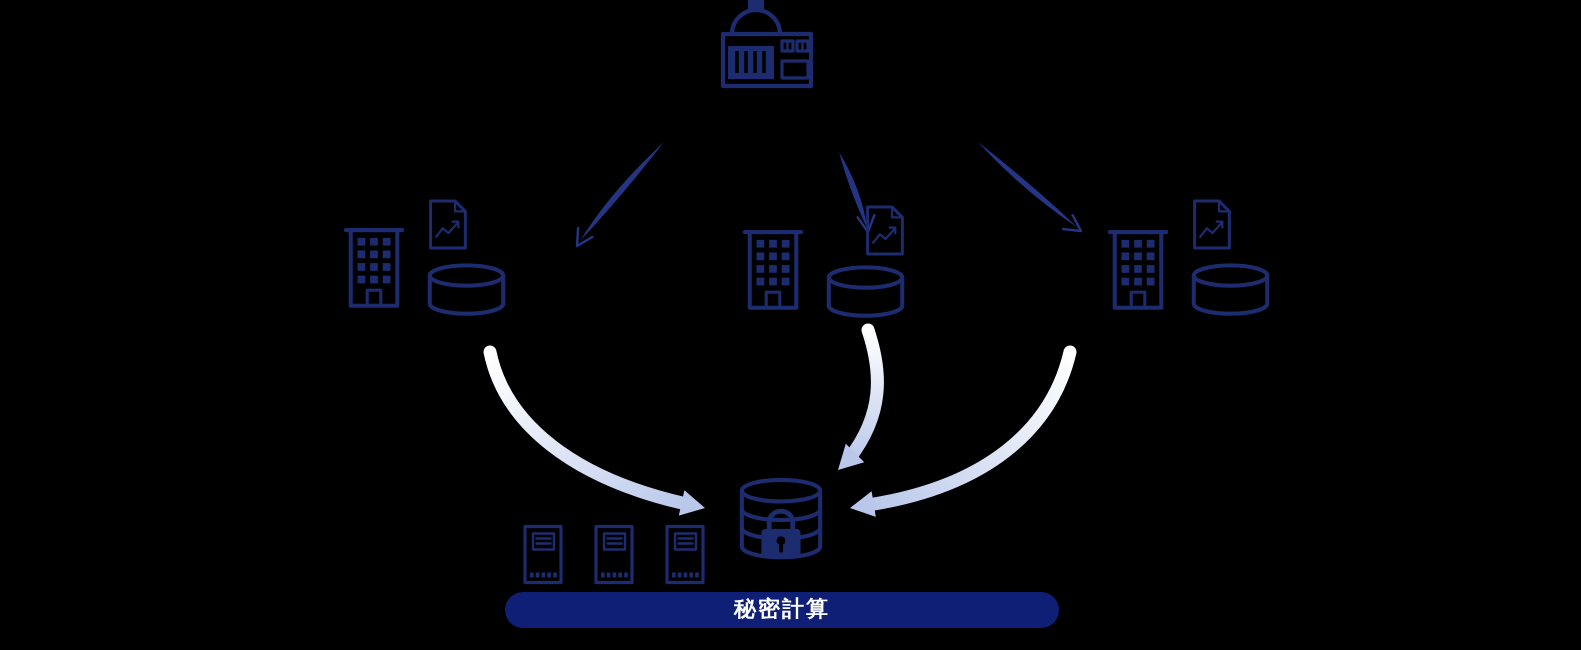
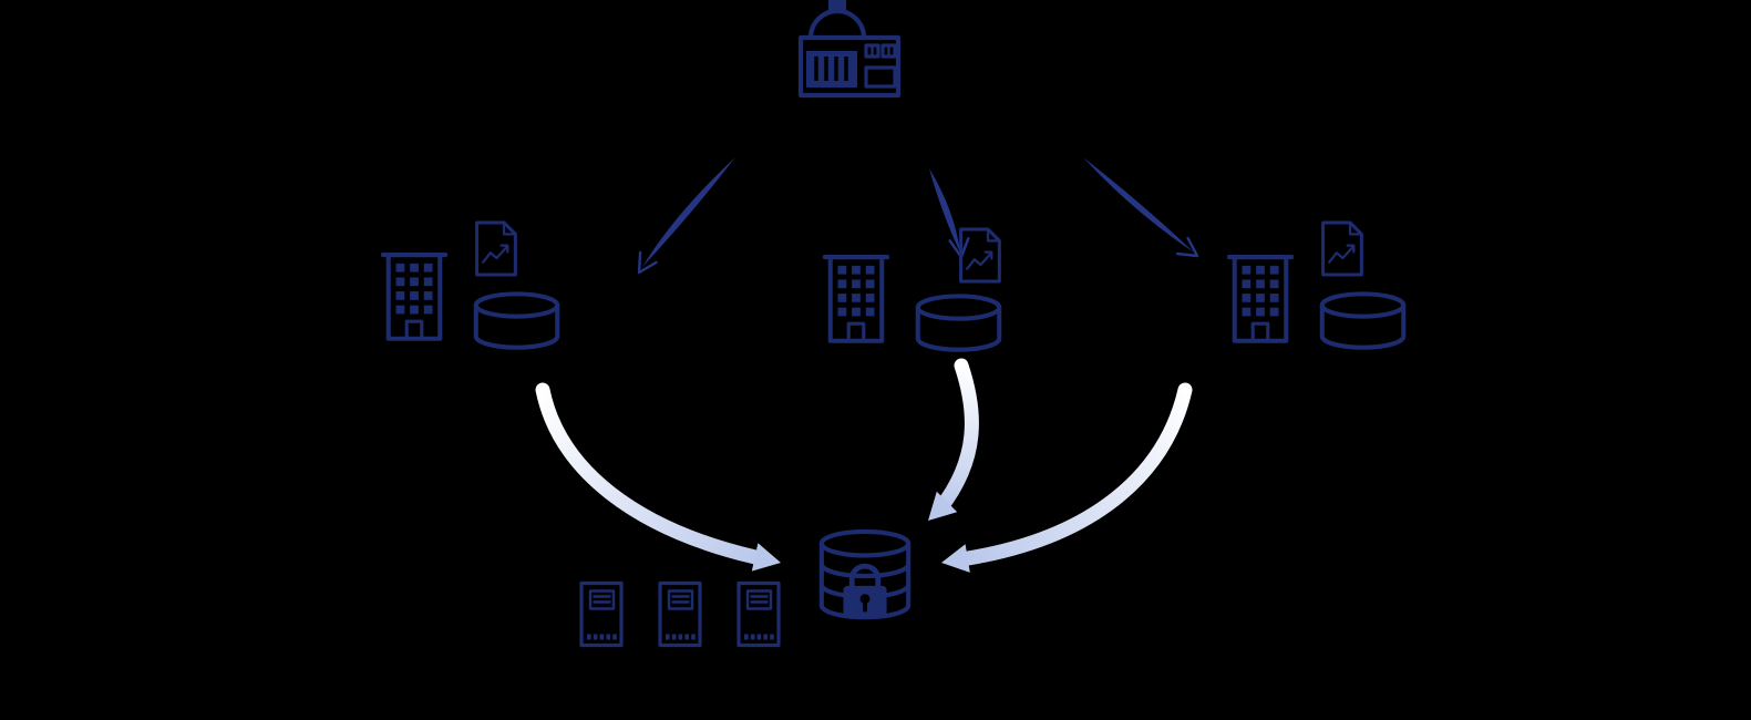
- 秘密計算
